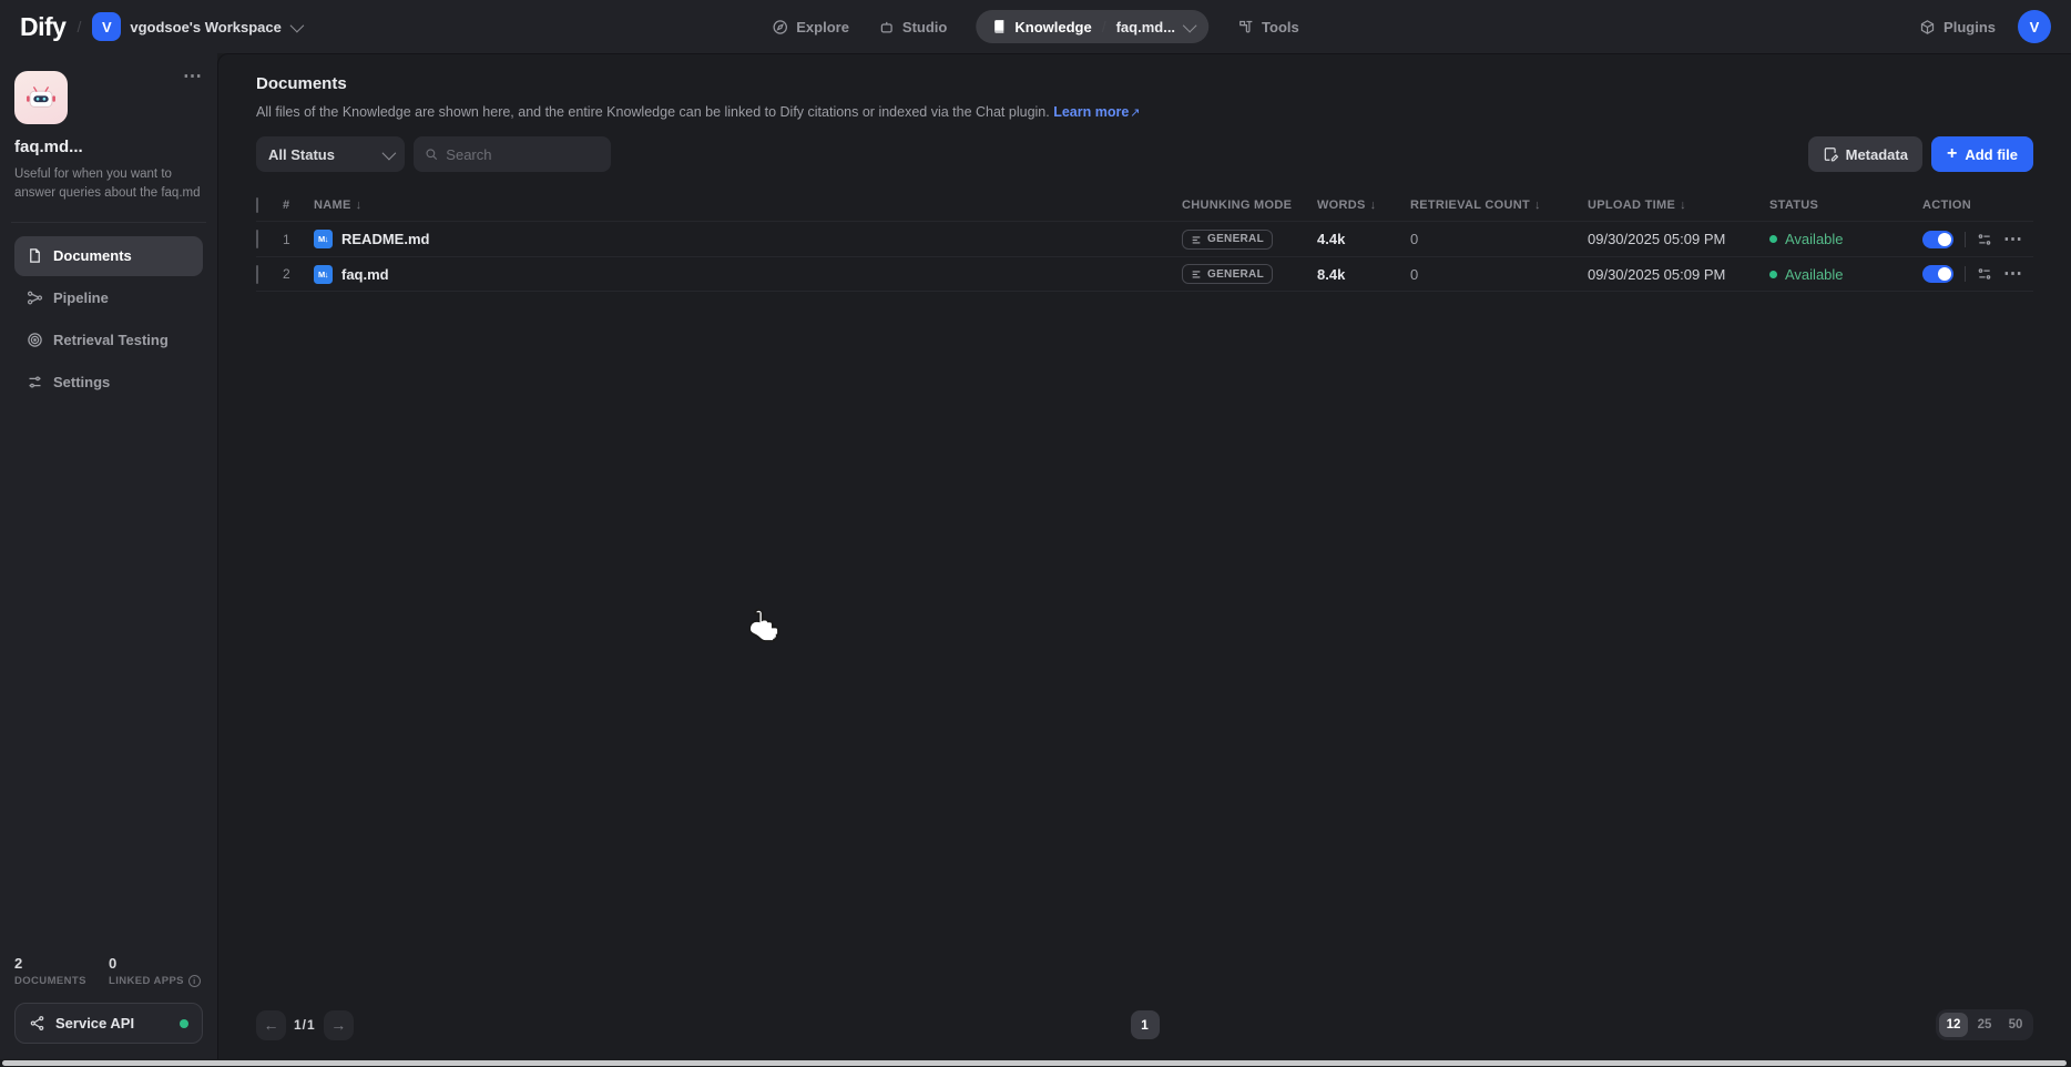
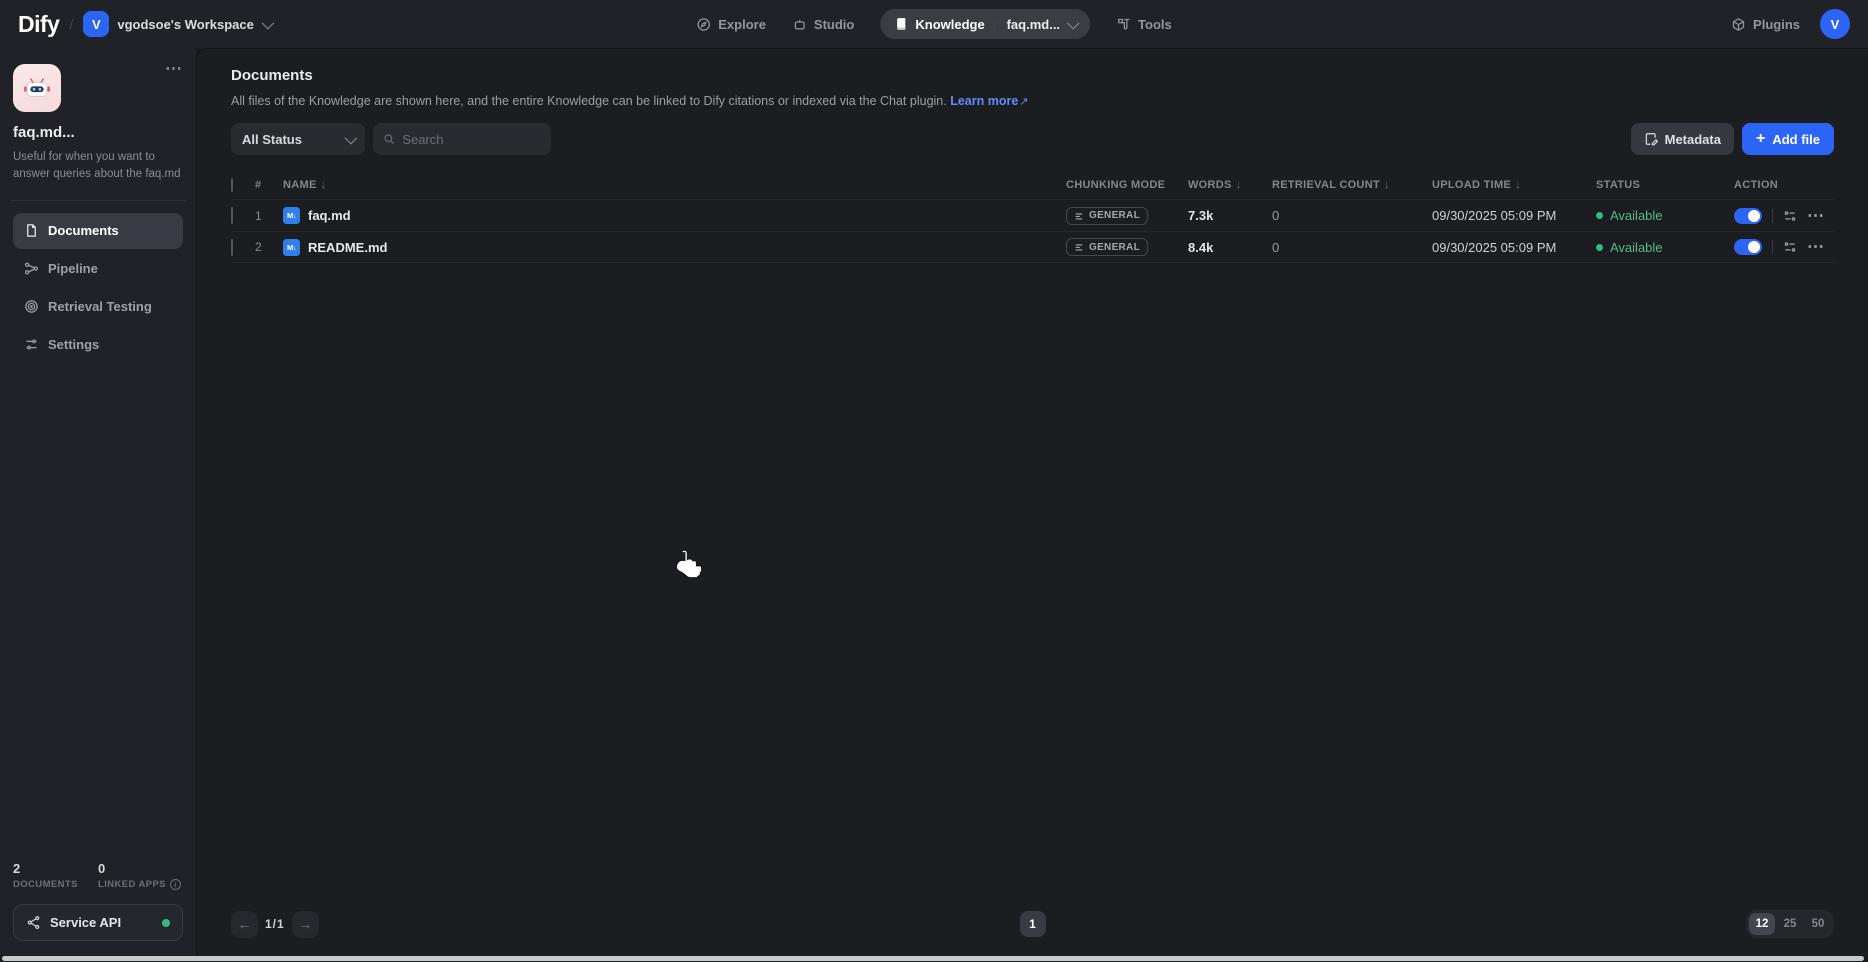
  Dify
  /
  V
  vgodsoe's Workspace
  Explore
  Studio
  Knowledge
  faq.md...
  Tools
  Plugins
  V
  ⋯
  faq.md...
  Useful for when you want to answer queries about the faq.md
  Documents
  Pipeline
  Retrieval Testing
  Settings
  2
  DOCUMENTS
  0
  LINKED APPS
  i
  Service API
  Documents
  All files of the Knowledge are shown here, and the entire Knowledge can be linked to Dify citations or indexed via the Chat plugin. Learn more↗
  All Status
  Search
  Metadata
  +
  Add file
  #
  NAME
  CHUNKING MODE
  WORDS
  RETRIEVAL COUNT
  UPLOAD TIME
  STATUS
  ACTION
  1
  M↓
- README.md
+ faq.md
  GENERAL
- 4.4k
+ 7.3k
  0
  09/30/2025 05:09 PM
  Available
  ⋯
  2
  M↓
- faq.md
+ README.md
  GENERAL
  8.4k
  0
  09/30/2025 05:09 PM
  Available
  ⋯
  ←
  1/1
  →
  1
  12
  25
  50
